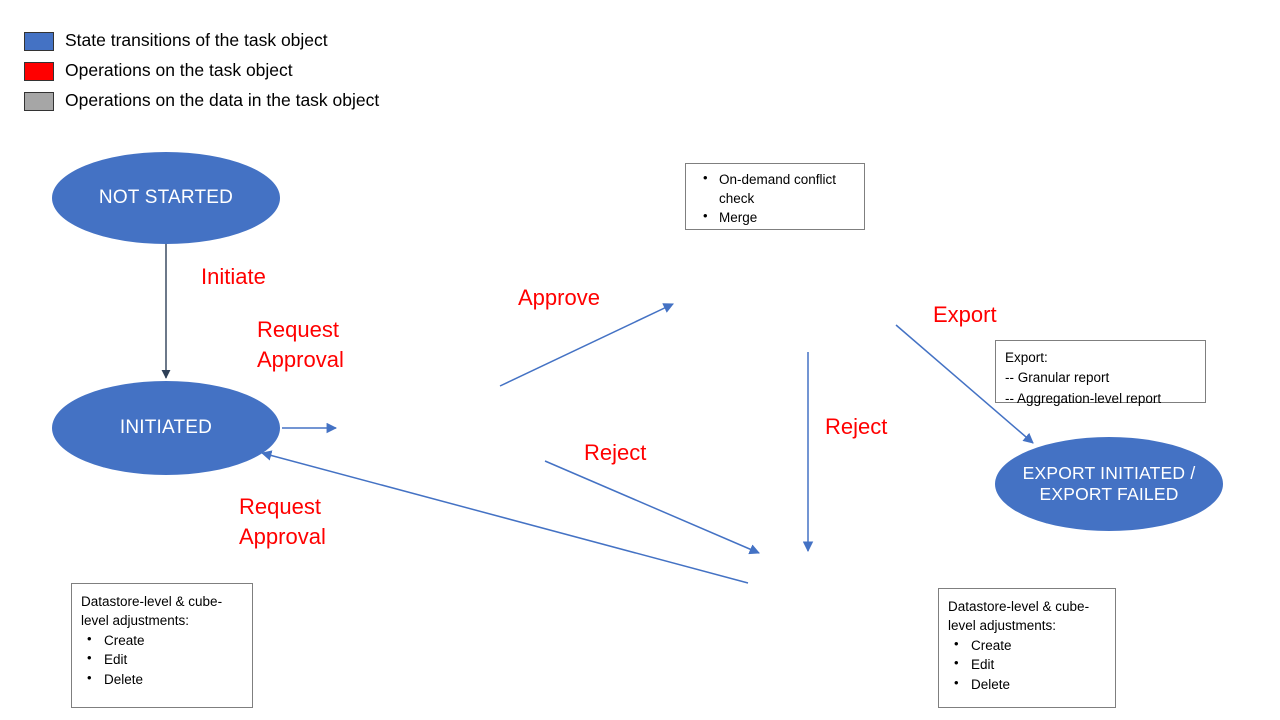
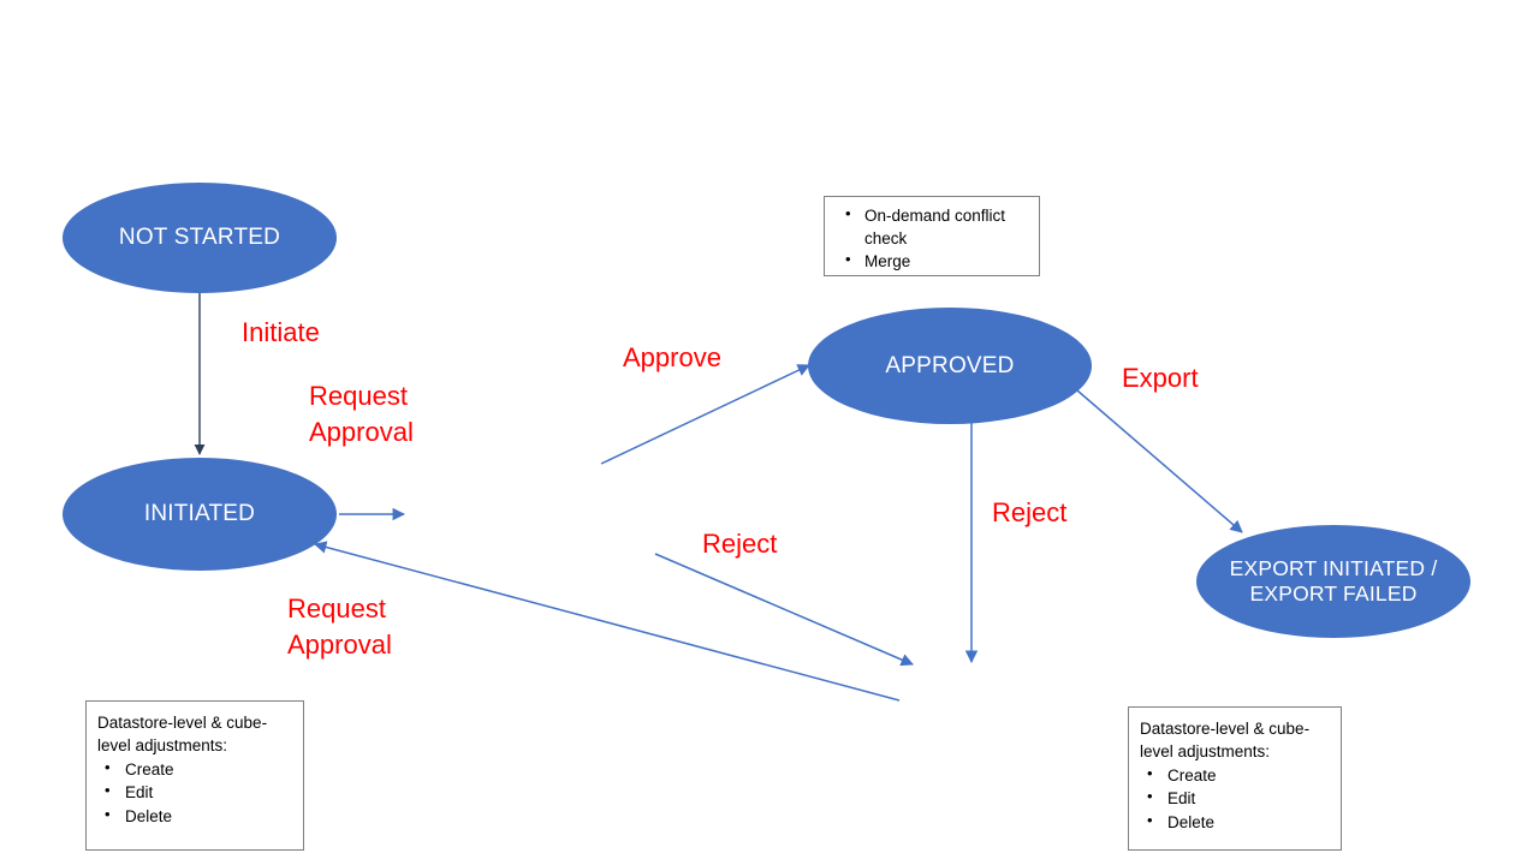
- State transitions of the task object
- Operations on the task object
- Operations on the data in the task object
  NOT STARTED
  INITIATED
+ APPROVED
  EXPORT INITIATED / EXPORT FAILED
  Initiate
  Request
  Approval
  Approve
  Export
  Reject
  Reject
  Request
  Approval
  On-demand conflict check
  Merge
- Export:
- -- Granular report
- -- Aggregation-level report
  Datastore-level & cube-level adjustments:
  Create
  Edit
  Delete
  Datastore-level & cube-level adjustments:
  Create
  Edit
  Delete
